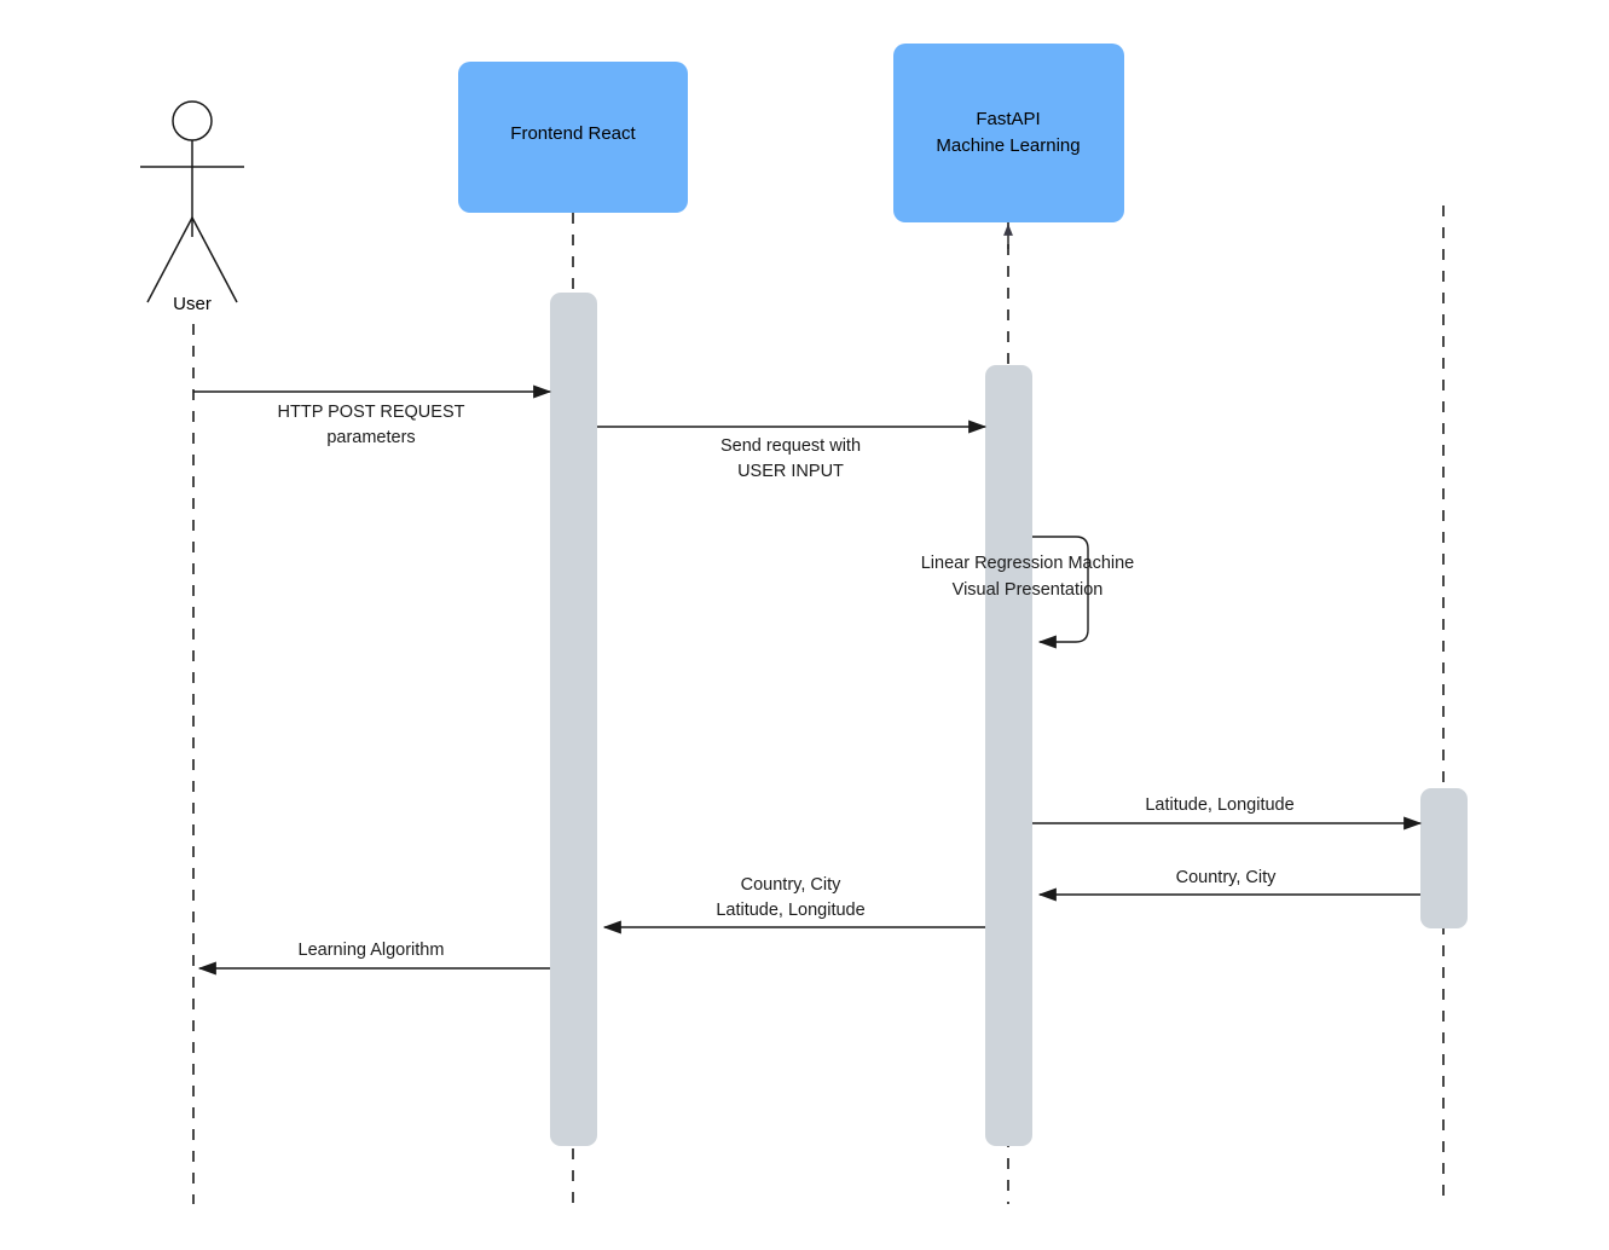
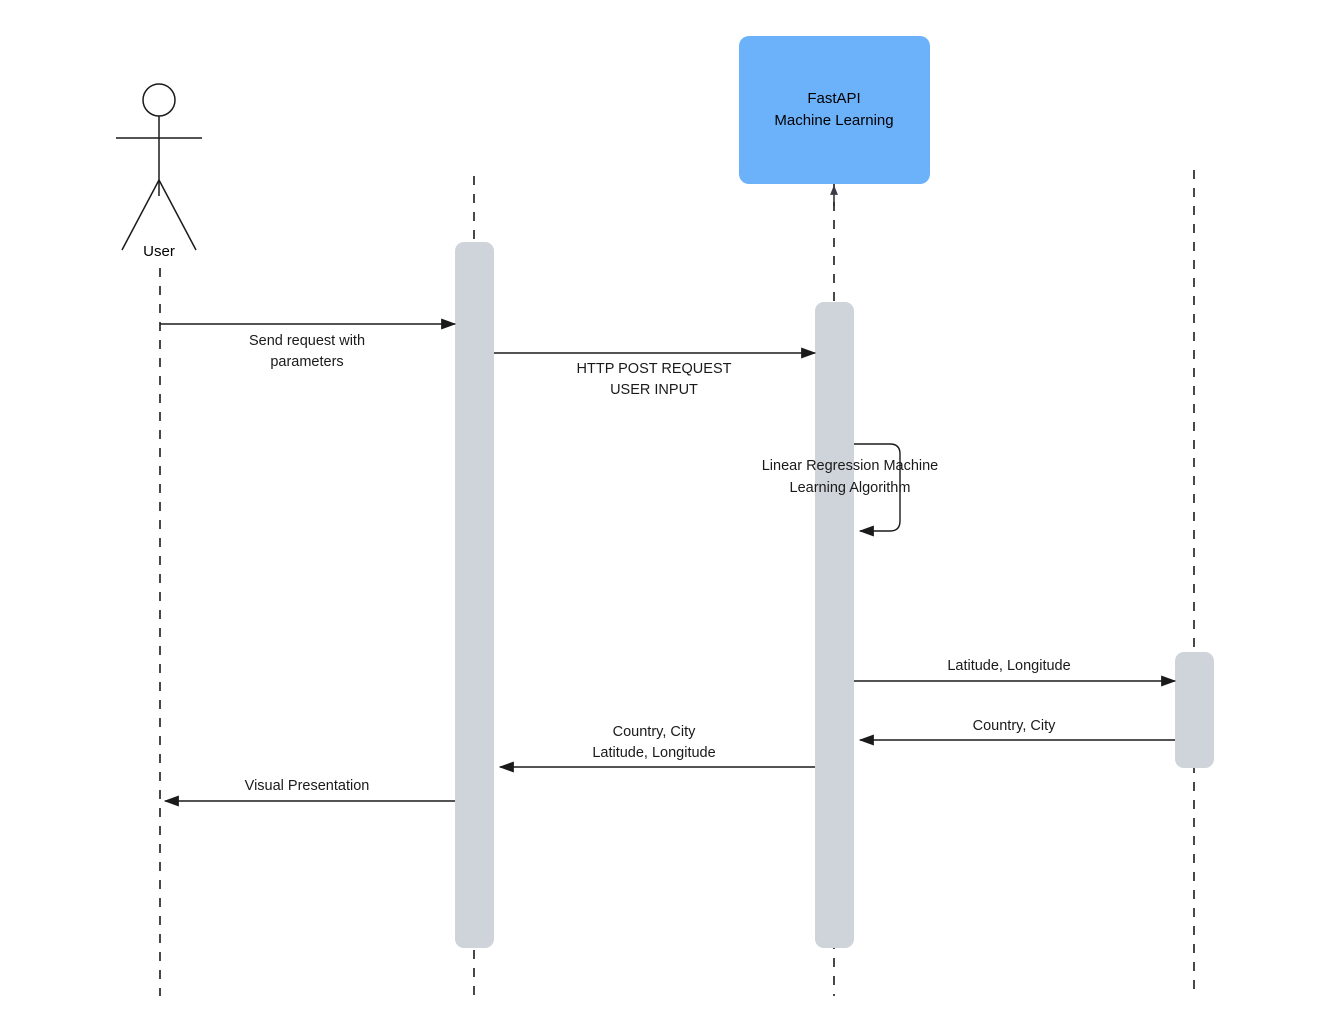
  User
- Frontend React
  FastAPI
  Machine Learning
- HTTP POST REQUEST
+ Send request with
  parameters
- Send request with
+ HTTP POST REQUEST
  USER INPUT
  Linear Regression Machine
- Visual Presentation
+ Learning Algorithm
  Latitude, Longitude
  Country, City
  Country, City
  Latitude, Longitude
- Learning Algorithm
+ Visual Presentation
